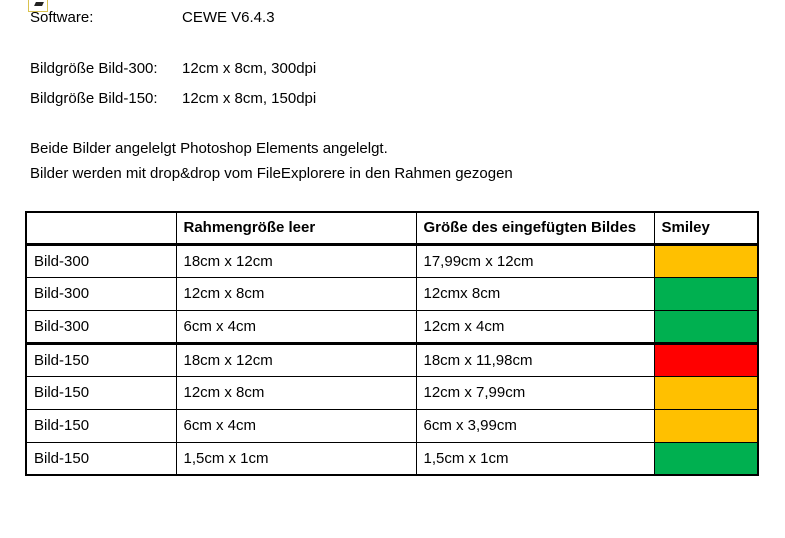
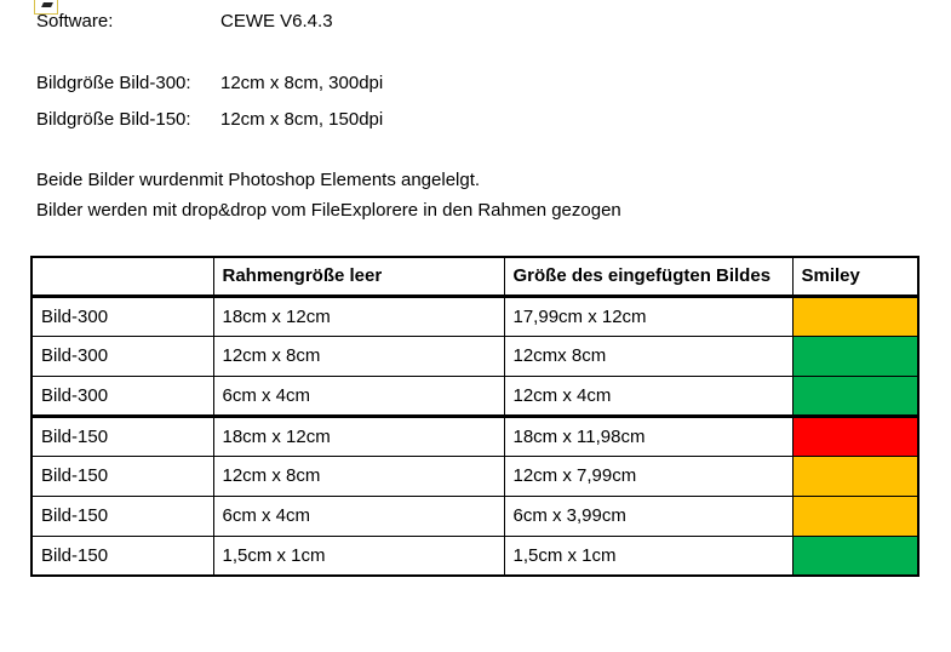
  Software: CEWE V6.4.3
  Bildgröße Bild-300: 12cm x 8cm, 300dpi
  Bildgröße Bild-150: 12cm x 8cm, 150dpi
- Beide Bilder angelelgt Photoshop Elements angelelgt.
+ Beide Bilder wurdenmit Photoshop Elements angelelgt.
  Bilder werden mit drop&drop vom FileExplorere in den Rahmen gezogen
  	Rahmengröße leer	Größe des eingefügten Bildes	Smiley
  Bild-300	18cm x 12cm	17,99cm x 12cm
  Bild-300	12cm x 8cm	12cmx 8cm
  Bild-300	6cm x 4cm	12cm x 4cm
  Bild-150	18cm x 12cm	18cm x 11,98cm
  Bild-150	12cm x 8cm	12cm x 7,99cm
  Bild-150	6cm x 4cm	6cm x 3,99cm
  Bild-150	1,5cm x 1cm	1,5cm x 1cm
